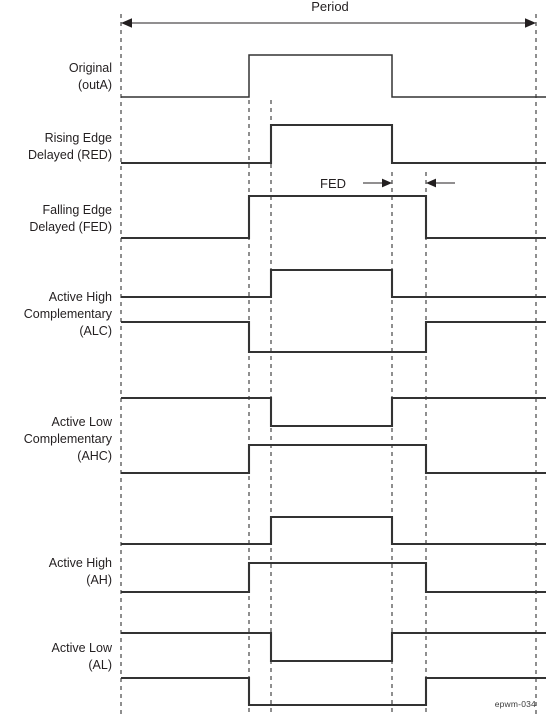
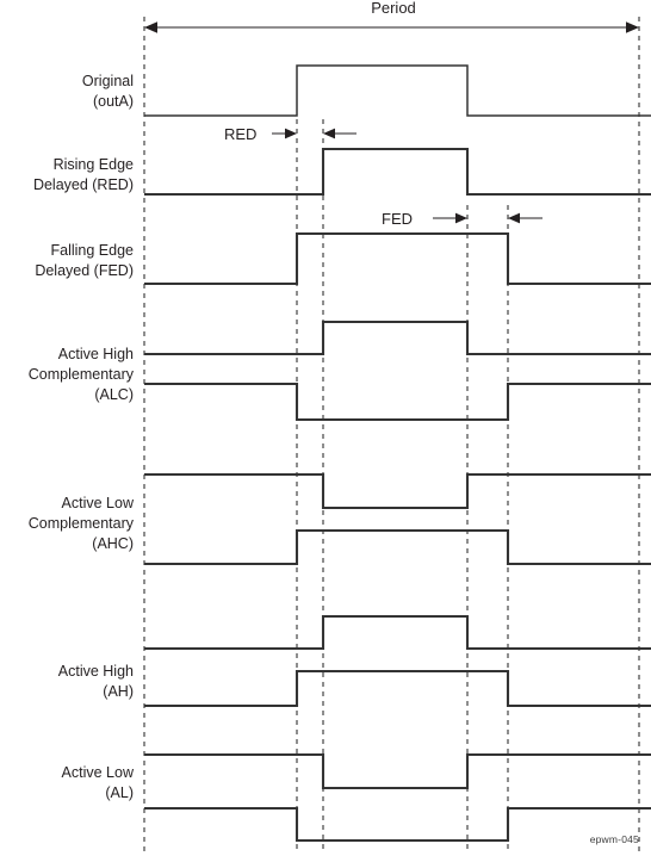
  Period
+ RED
  FED
  Original
  (outA)
  Rising Edge
  Delayed (RED)
  Falling Edge
  Delayed (FED)
  Active High
  Complementary
  (ALC)
  Active Low
  Complementary
  (AHC)
  Active High
  (AH)
  Active Low
  (AL)
- epwm-034
+ epwm-045
